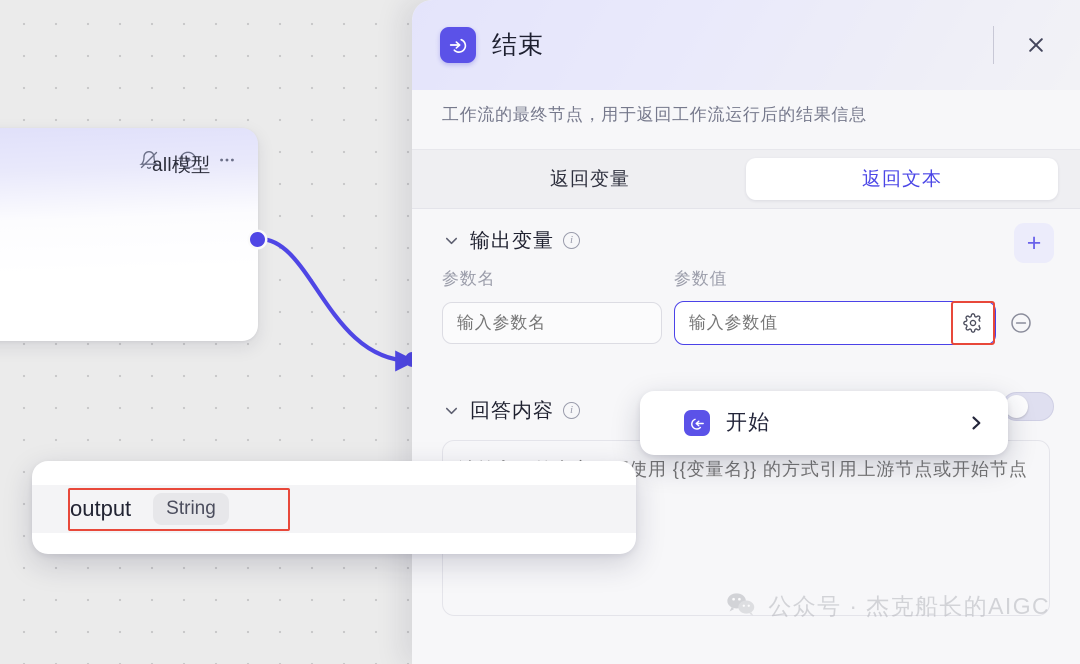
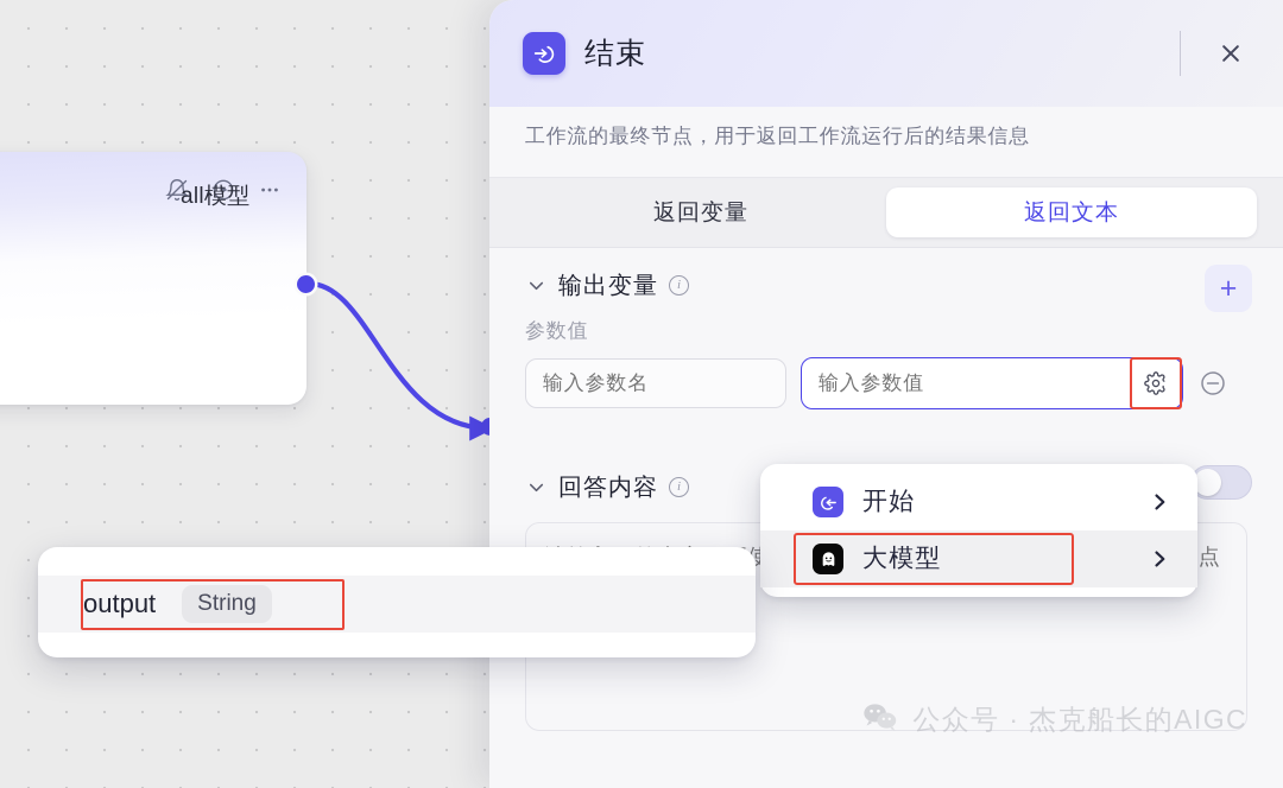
  all模型
  结束
  工作流的最终节点，用于返回工作流运行后的结果信息
  返回变量
  返回文本
  输出变量
  i
  +
- 参数名
  参数值
  输入参数名
  输入参数值
  回答内容
  i
  开始
+ 大模型
  output
  String
  公众号 · 杰克船长的AIGC
